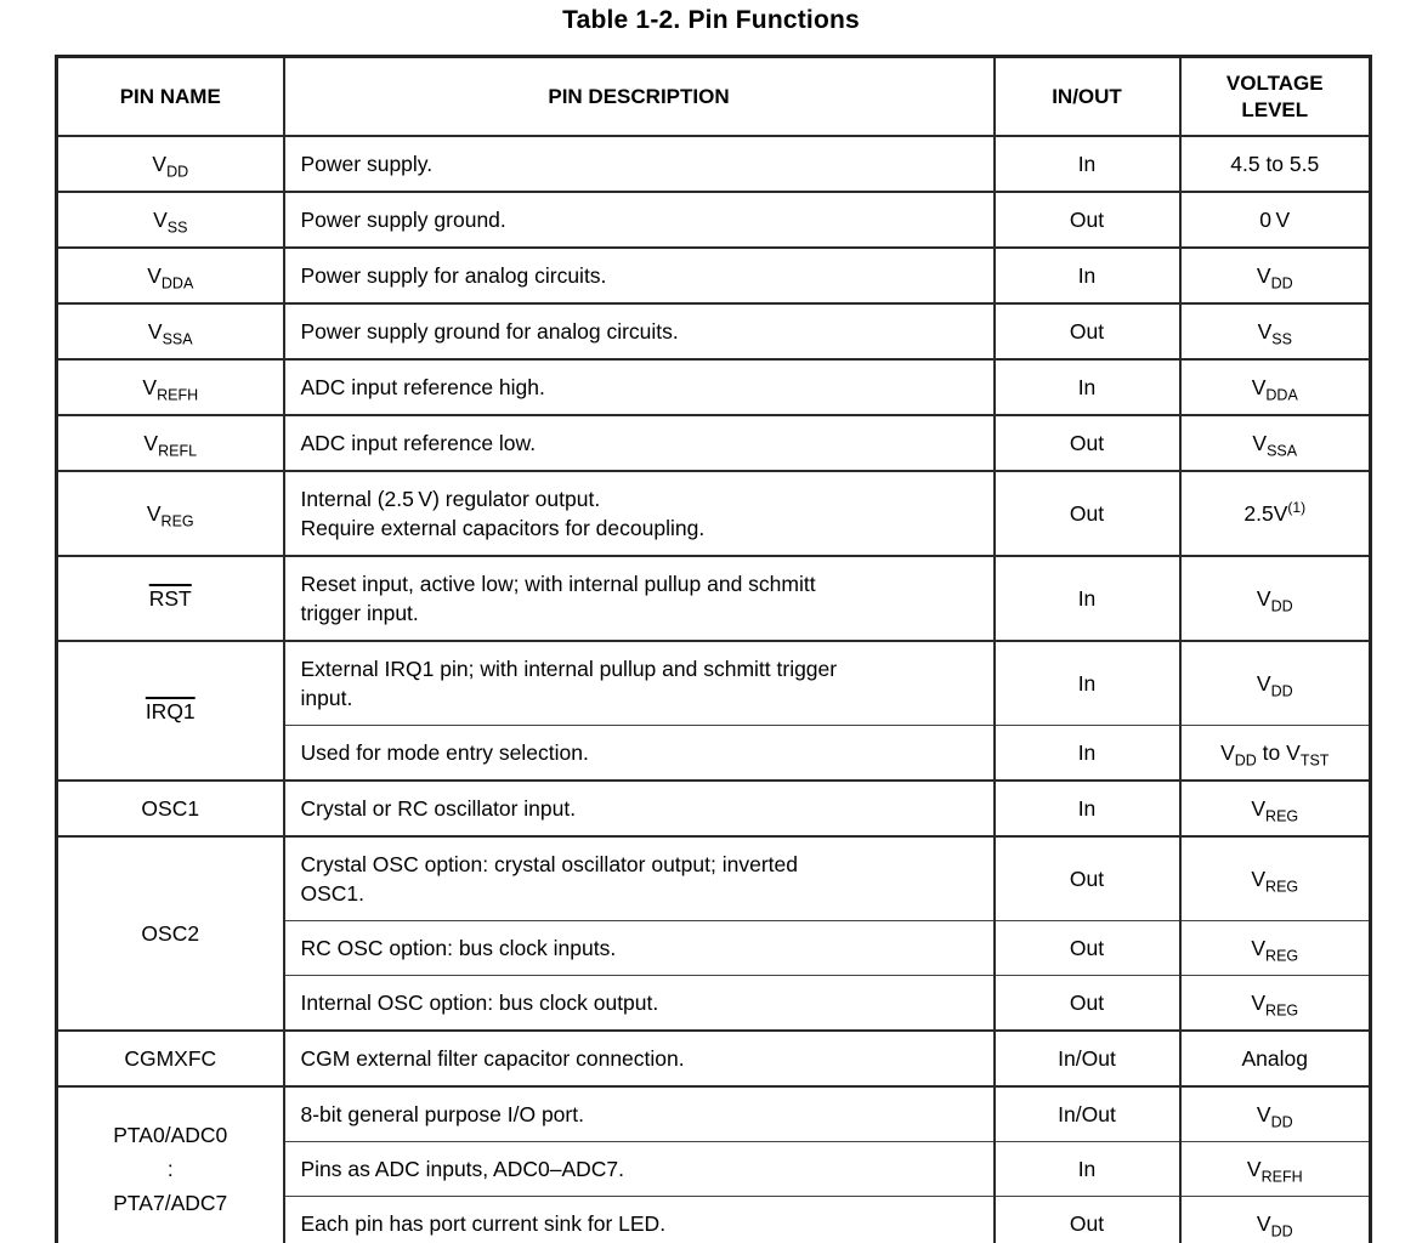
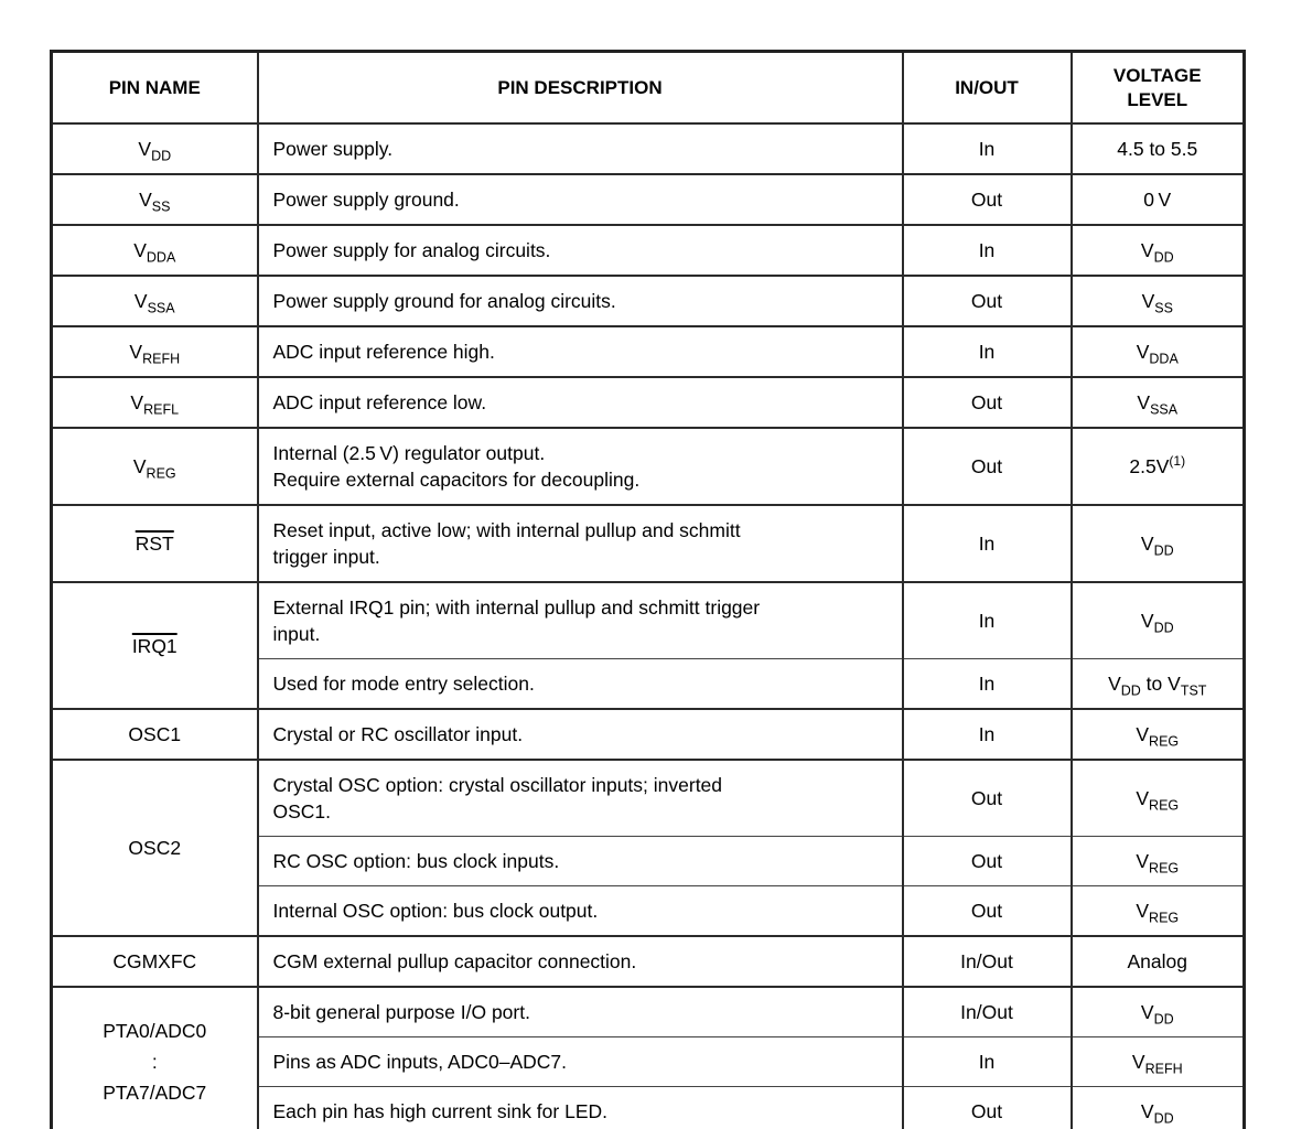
- Table 1-2. Pin Functions
  PIN NAME	PIN DESCRIPTION	IN/OUT	VOLTAGE LEVEL
  VDD	Power supply.	In	4.5 to 5.5
  VSS	Power supply ground.	Out	0 V
  VDDA	Power supply for analog circuits.	In	VDD
  VSSA	Power supply ground for analog circuits.	Out	VSS
  VREFH	ADC input reference high.	In	VDDA
  VREFL	ADC input reference low.	Out	VSSA
  VREG	Internal (2.5 V) regulator output.Require external capacitors for decoupling.	Out	2.5V(1)
  RST	Reset input, active low; with internal pullup and schmitttrigger input.	In	VDD
  IRQ1	External IRQ1 pin; with internal pullup and schmitt triggerinput.	In	VDD
  Used for mode entry selection.	In	VDD to VTST
  OSC1	Crystal or RC oscillator input.	In	VREG
- OSC2	Crystal OSC option: crystal oscillator output; invertedOSC1.	Out	VREG
+ OSC2	Crystal OSC option: crystal oscillator inputs; invertedOSC1.	Out	VREG
  RC OSC option: bus clock inputs.	Out	VREG
  Internal OSC option: bus clock output.	Out	VREG
- CGMXFC	CGM external filter capacitor connection.	In/Out	Analog
+ CGMXFC	CGM external pullup capacitor connection.	In/Out	Analog
  PTA0/ADC0:PTA7/ADC7	8-bit general purpose I/O port.	In/Out	VDD
  Pins as ADC inputs, ADC0–ADC7.	In	VREFH
- Each pin has port current sink for LED.	Out	VDD
+ Each pin has high current sink for LED.	Out	VDD
